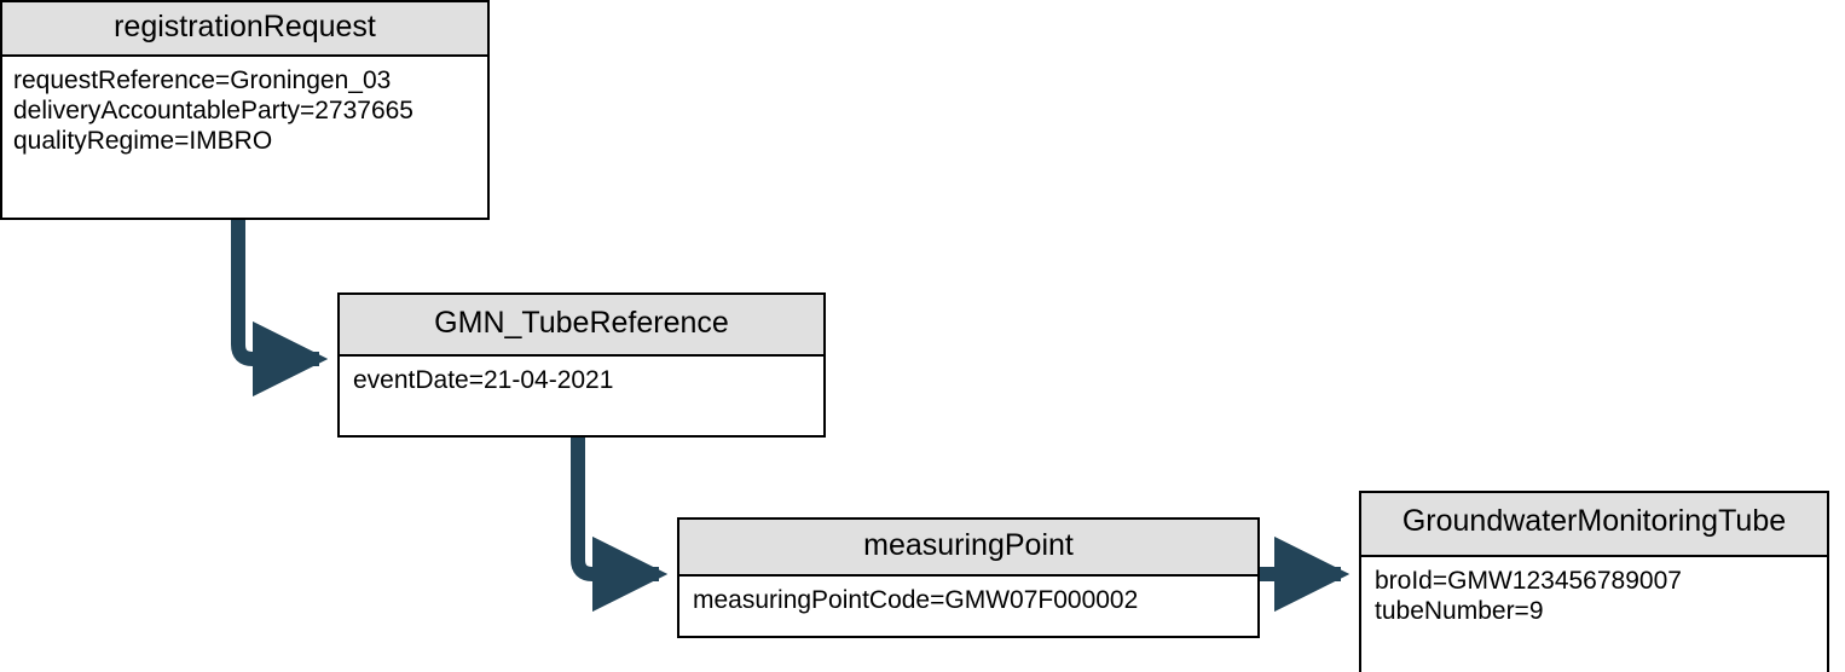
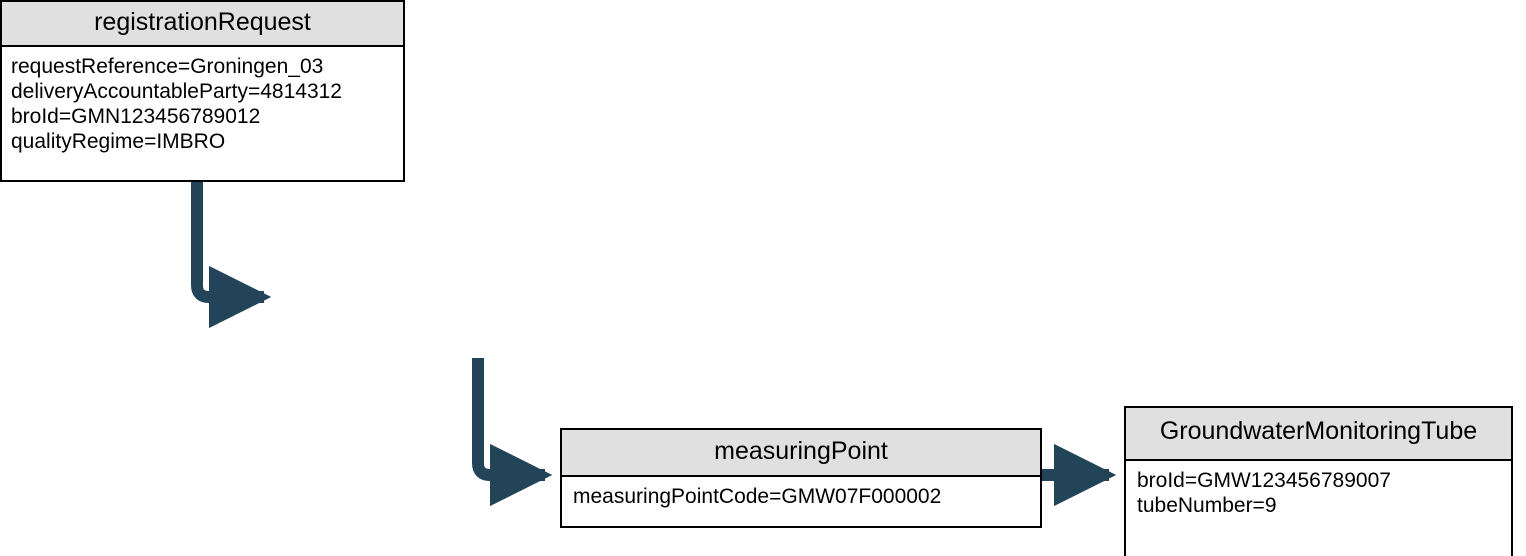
  registrationRequest
  requestReference=Groningen_03
- deliveryAccountableParty=2737665
+ deliveryAccountableParty=4814312
+ broId=GMN123456789012
  qualityRegime=IMBRO
- GMN_TubeReference
- eventDate=21-04-2021
  measuringPoint
  measuringPointCode=GMW07F000002
  GroundwaterMonitoringTube
  broId=GMW123456789007
  tubeNumber=9
